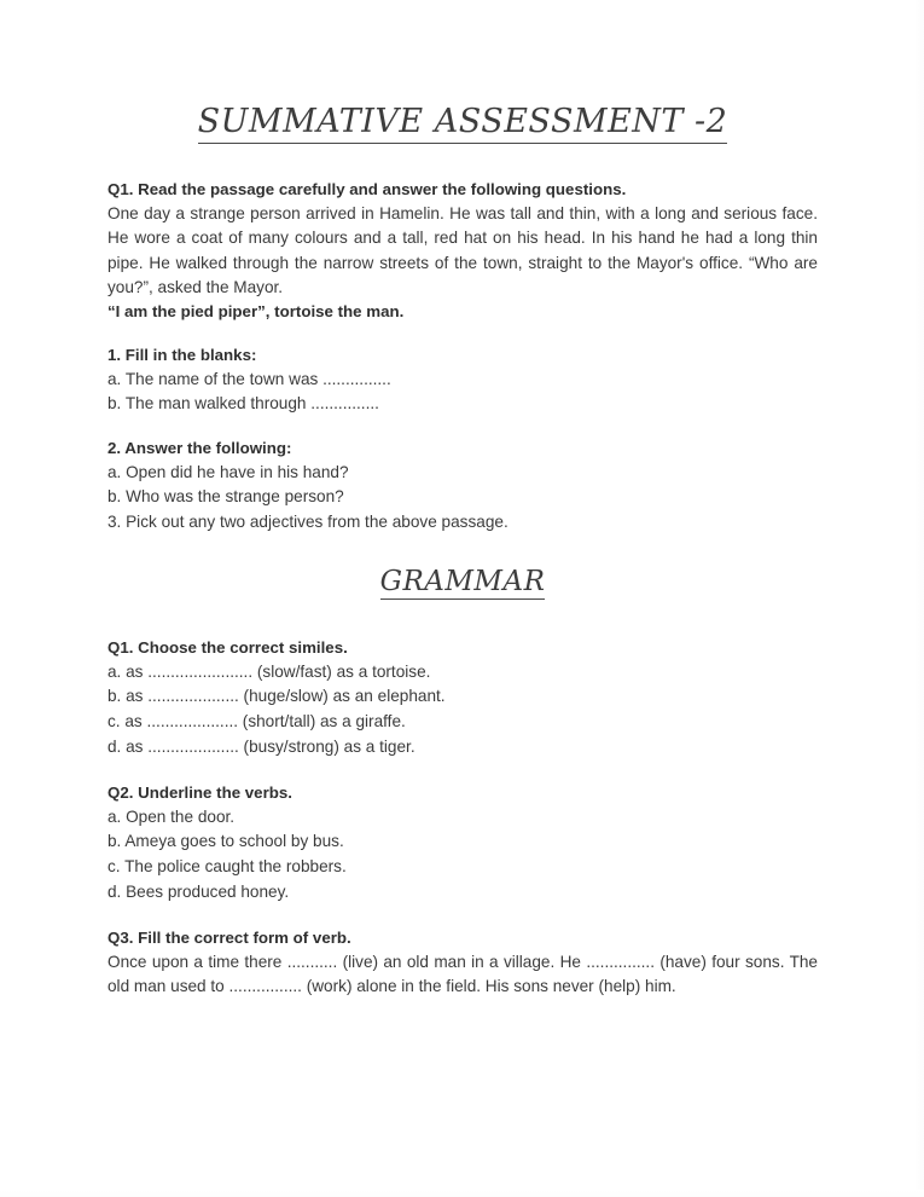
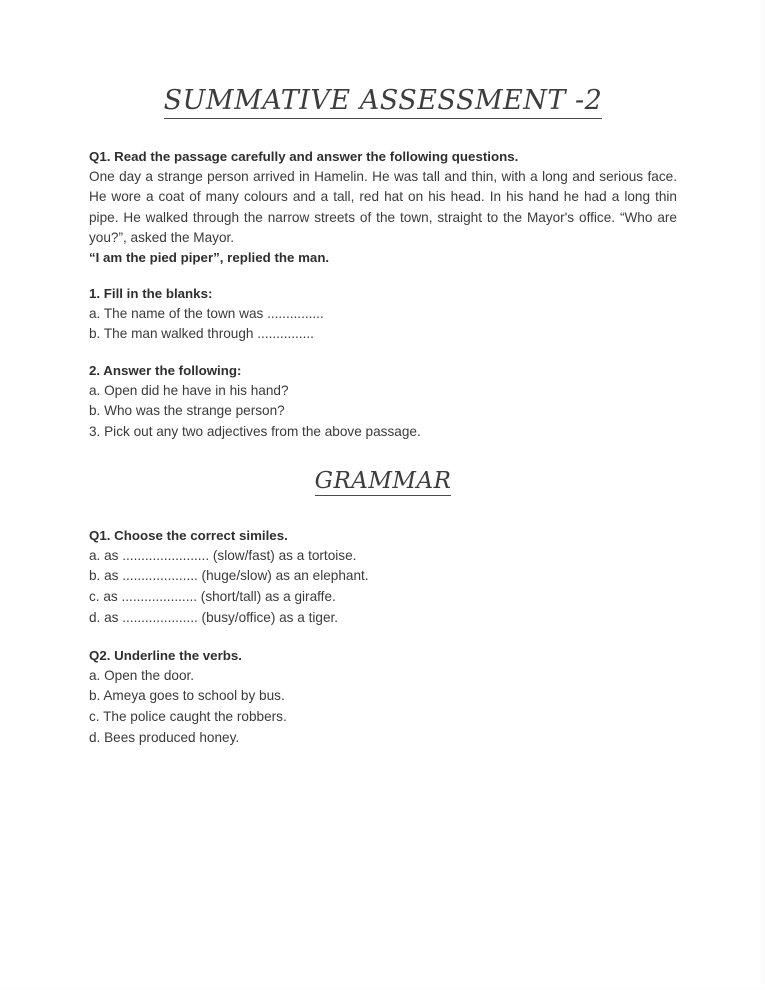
  SUMMATIVE ASSESSMENT -2
  Q1. Read the passage carefully and answer the following questions.
  One day a strange person arrived in Hamelin. He was tall and thin, with a long and serious face. He wore a coat of many colours and a tall, red hat on his head. In his hand he had a long thin pipe. He walked through the narrow streets of the town, straight to the Mayor's office. “Who are you?”, asked the Mayor.
- “I am the pied piper”, tortoise the man.
+ “I am the pied piper”, replied the man.
  1. Fill in the blanks:
  a. The name of the town was ...............
  b. The man walked through ...............
  2. Answer the following:
  a. Open did he have in his hand?
  b. Who was the strange person?
  3. Pick out any two adjectives from the above passage.
  GRAMMAR
  Q1. Choose the correct similes.
  a. as ....................... (slow/fast) as a tortoise.
  b. as .................... (huge/slow) as an elephant.
  c. as .................... (short/tall) as a giraffe.
- d. as .................... (busy/strong) as a tiger.
+ d. as .................... (busy/office) as a tiger.
  Q2. Underline the verbs.
  a. Open the door.
  b. Ameya goes to school by bus.
  c. The police caught the robbers.
  d. Bees produced honey.
- Q3. Fill the correct form of verb.
- Once upon a time there ........... (live) an old man in a village. He ............... (have) four sons. The old man used to ................ (work) alone in the field. His sons never (help) him.
